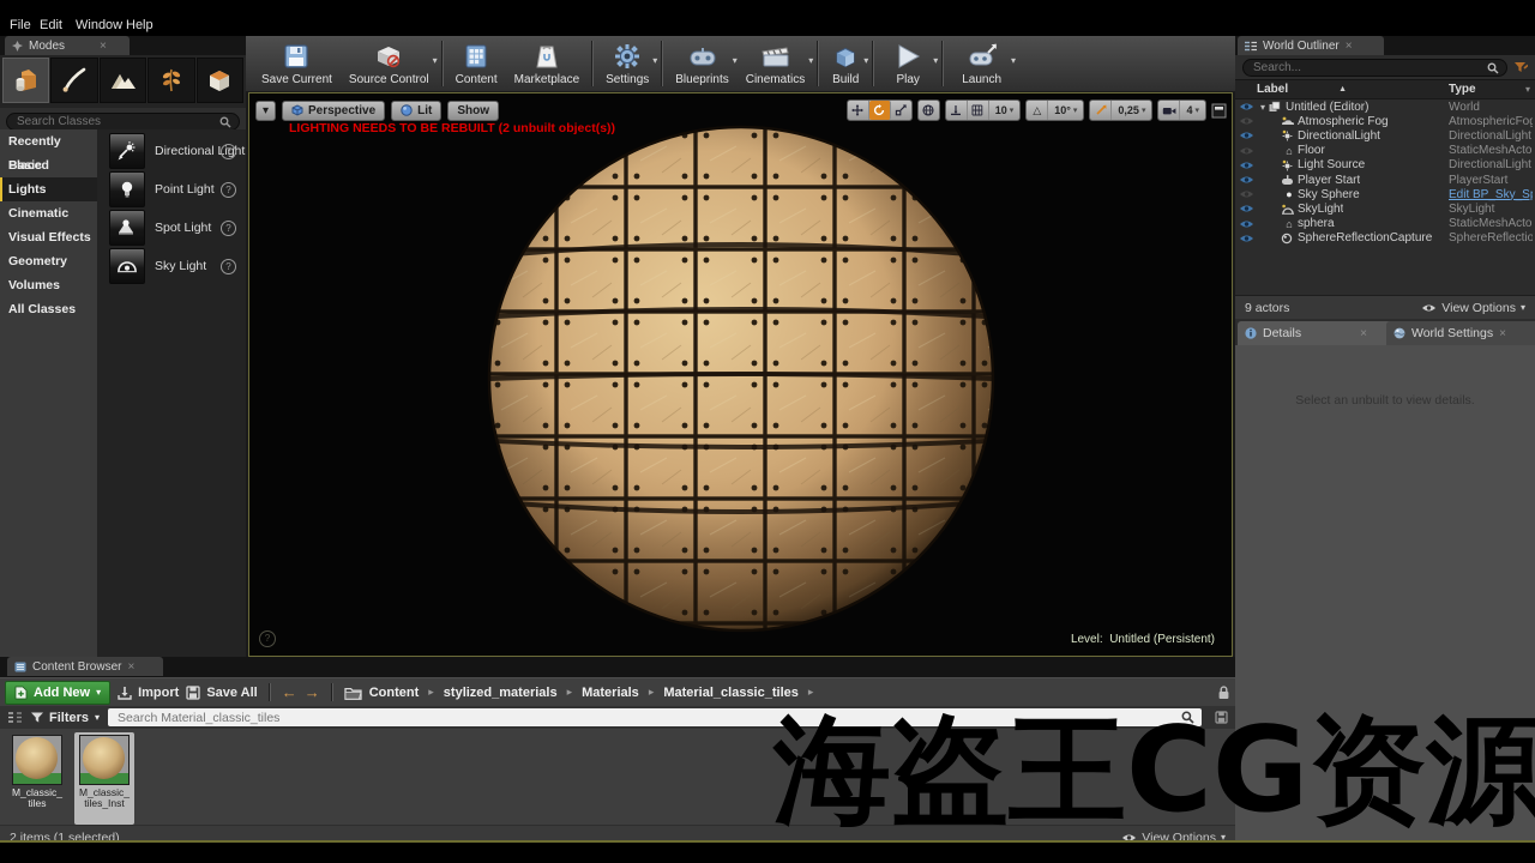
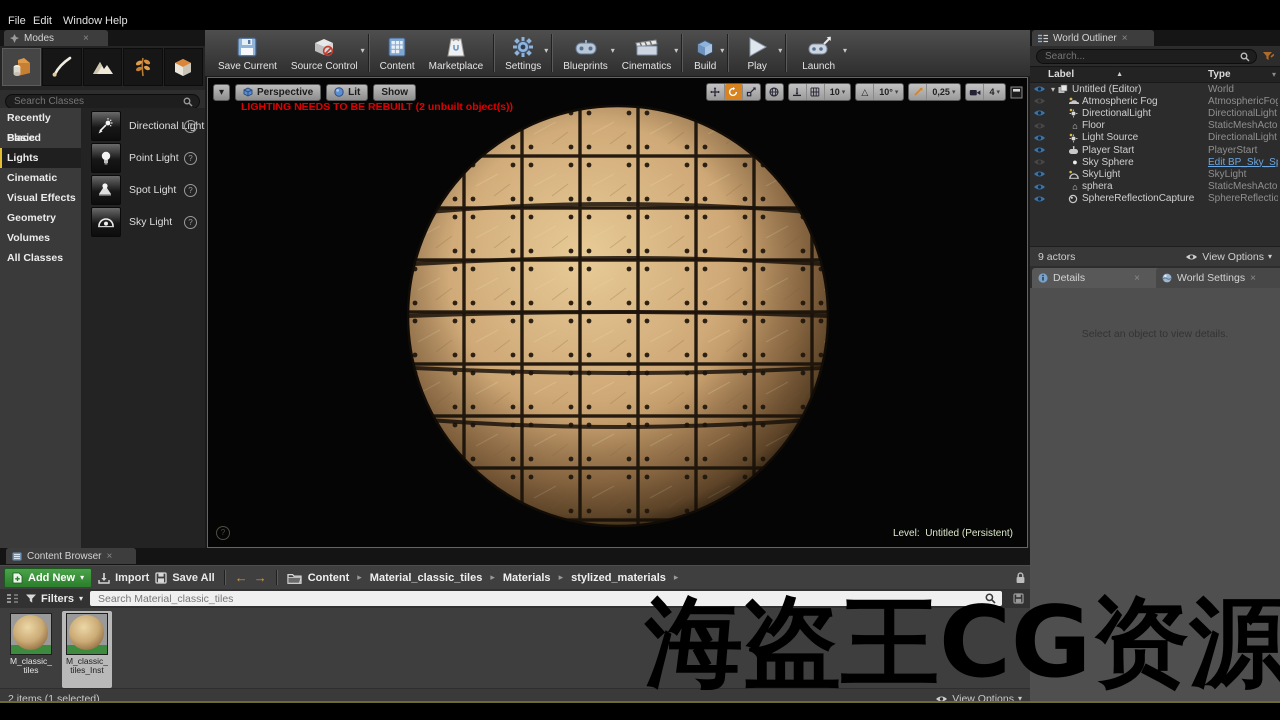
  File
  Edit
  Window
  Help
  Modes
  ×
  Search Classes
  Recently Placed
  Basic
  Lights
  Cinematic
  Visual Effects
  Geometry
  Volumes
  All Classes
  Directional Light
  ?
  Point Light
  ?
  Spot Light
  ?
  Sky Light
  ?
  Save Current
  Source Control
  ▾
  Content
  Marketplace
  Settings
  ▾
  Blueprints
  ▾
  Cinematics
  ▾
  Build
  ▾
  Play
  ▾
  Launch
  ▾
  ▾
  Perspective
  Lit
  Show
  10
  △
  10°
  0,25
  4
  LIGHTING NEEDS TO BE REBUILT (2 unbuilt object(s))
  ?
  Level: Untitled (Persistent)
  World Outliner
  ×
  Search...
  Label
  Type
  ▾
  ▾
  Untitled (Editor)
  World
  Atmospheric Fog
  AtmosphericFo
  DirectionalLight
  DirectionalLight
  ⌂
  Floor
  StaticMeshActo
  Light Source
  DirectionalLight
  Player Start
  PlayerStart
  ●
  Sky Sphere
  Edit BP_Sky_S
  SkyLight
  SkyLight
  ⌂
  sphera
  StaticMeshActo
  SphereReflectionCapture
  SphereReflectio
  9 actors
  View Options
  ▾
  Details
  ×
  World Settings
  ×
- Select an unbuilt to view details.
+ Select an object to view details.
  Content Browser
  ×
  Add New
  ▾
  Import
  Save All
  ←
  →
  Content
  ▸
- stylized_materials
+ Material_classic_tiles
  ▸
  Materials
  ▸
- Material_classic_tiles
+ stylized_materials
  ▸
  Filters
  ▾
  Search Material_classic_tiles
  M_classic_
  tiles
  M_classic_
  tiles_Inst
  2 items (1 selected)
  View Options
  ▾
  海盗王CG资源
